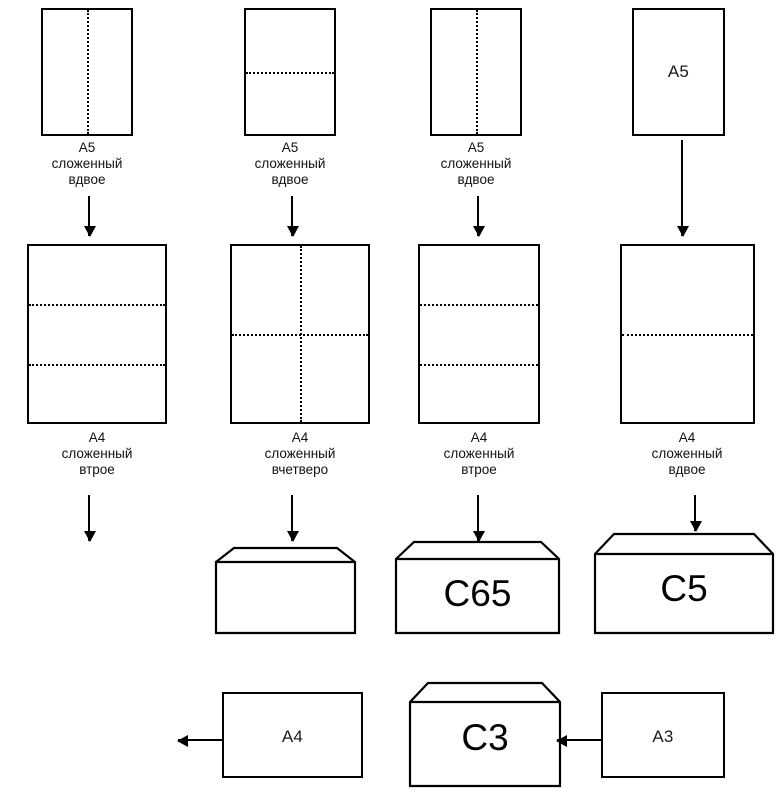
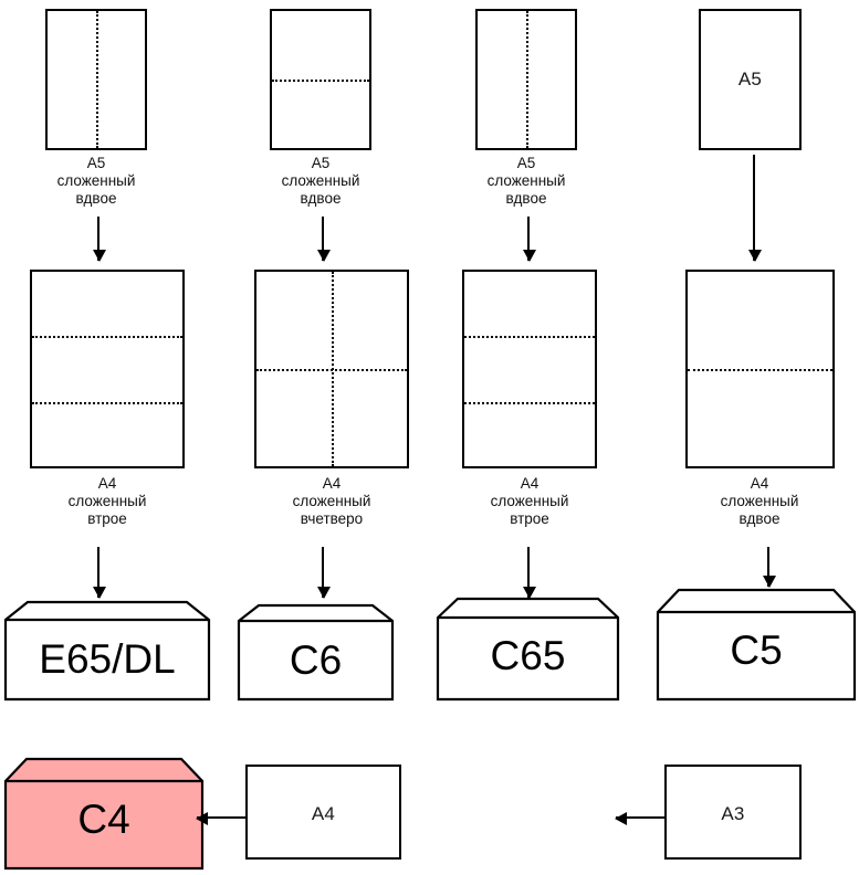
  A5
  сложенный
  вдвое
  A4
  сложенный
  втрое
+ E65/DL
  A5
  сложенный
  вдвое
  A4
  сложенный
  вчетверо
+ C6
  A5
  сложенный
  вдвое
  A4
  сложенный
  втрое
  C65
  A5
  A4
  сложенный
  вдвое
  C5
+ C4
  A4
- C3
  A3
